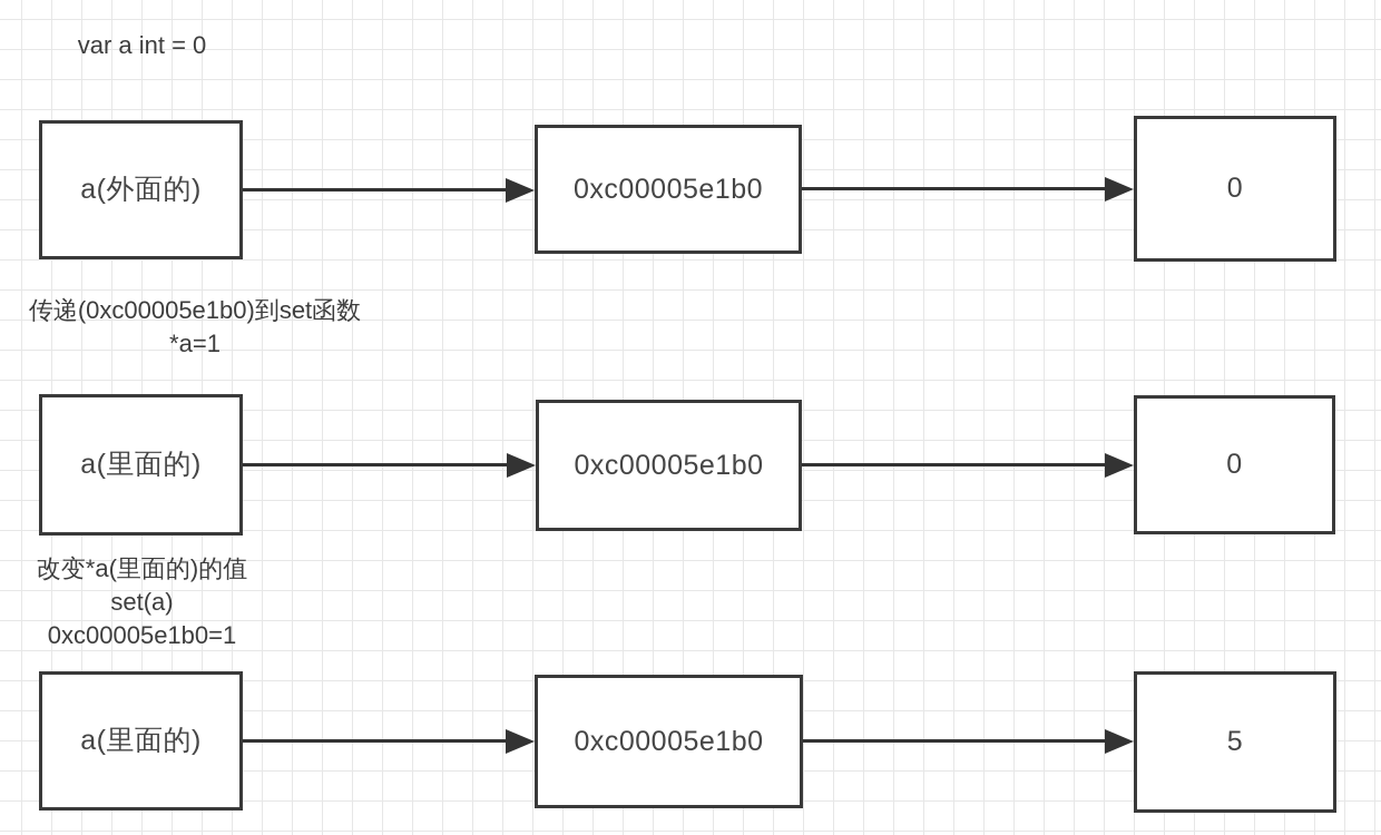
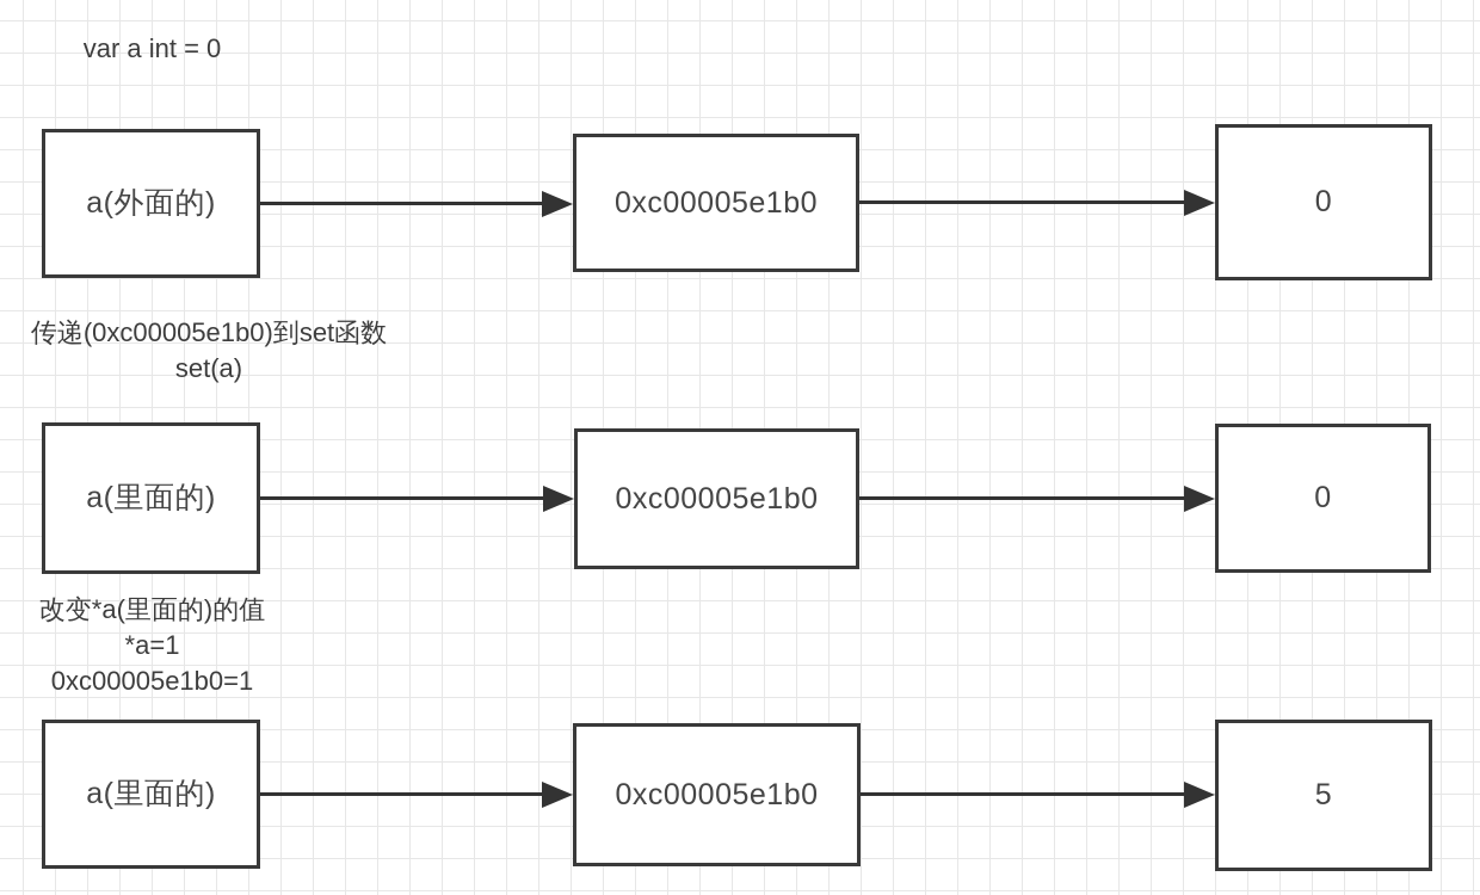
  var a int = 0
  a(外面的)
  0xc00005e1b0
  0
  传递(0xc00005e1b0)到set函数
- *a=1
+ set(a)
  a(里面的)
  0xc00005e1b0
  0
  改变*a(里面的)的值
- set(a)
+ *a=1
  0xc00005e1b0=1
  a(里面的)
  0xc00005e1b0
  5
